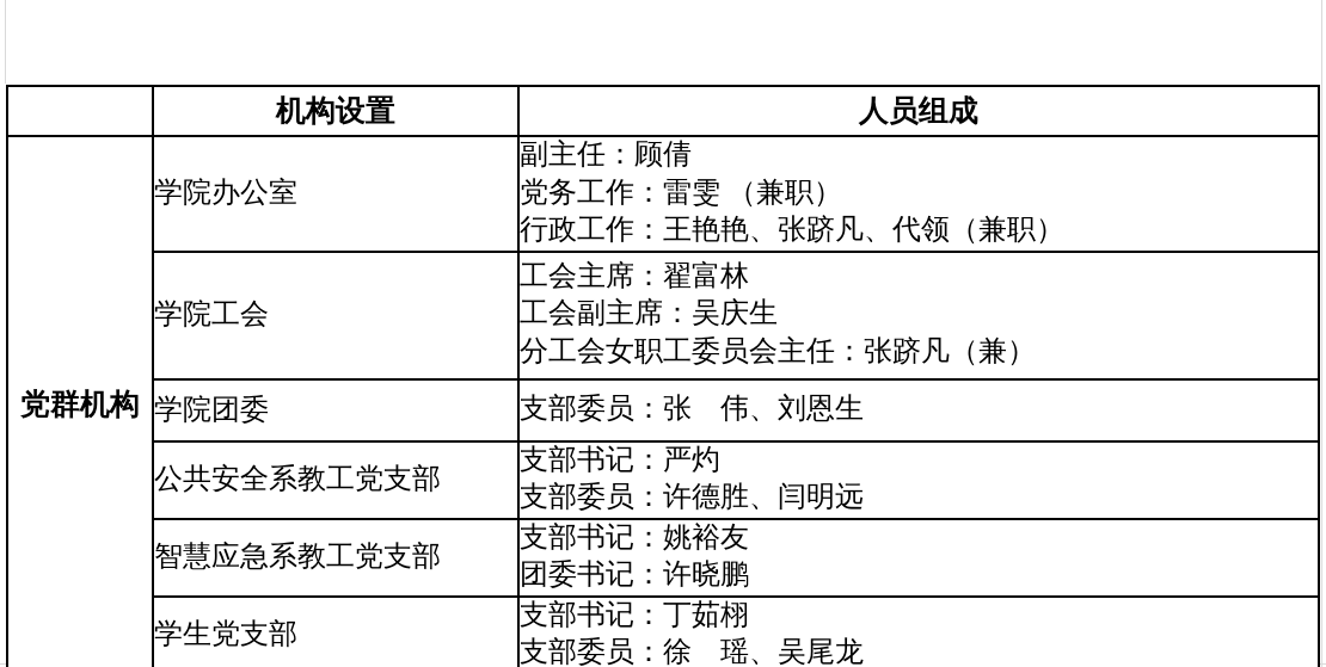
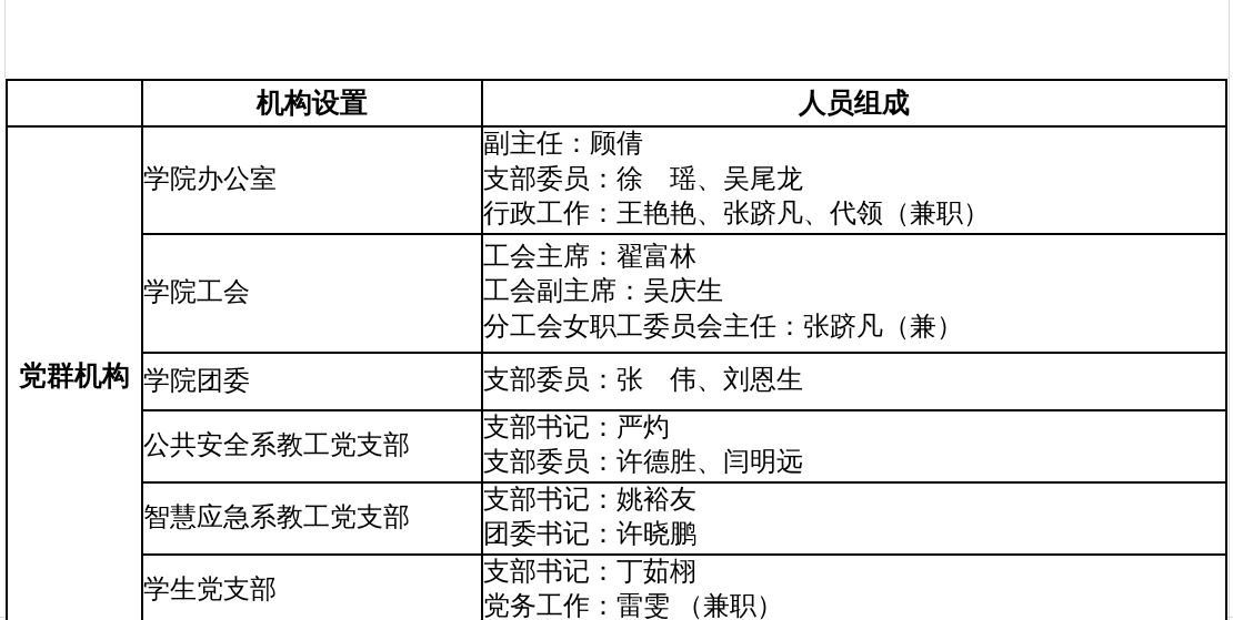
  	机构设置	人员组成
- 党群机构	学院办公室	副主任：顾倩 党务工作：雷雯 （兼职） 行政工作：王艳艳、张跻凡、代领（兼职）
+ 党群机构	学院办公室	副主任：顾倩 支部委员：徐 瑶、吴尾龙 行政工作：王艳艳、张跻凡、代领（兼职）
  学院工会	工会主席：翟富林 工会副主席：吴庆生 分工会女职工委员会主任：张跻凡（兼）
  学院团委	支部委员：张 伟、刘恩生
  公共安全系教工党支部	支部书记：严灼 支部委员：许德胜、闫明远
  智慧应急系教工党支部	支部书记：姚裕友 团委书记：许晓鹏
- 学生党支部	支部书记：丁茹栩 支部委员：徐 瑶、吴尾龙
+ 学生党支部	支部书记：丁茹栩 党务工作：雷雯 （兼职）
